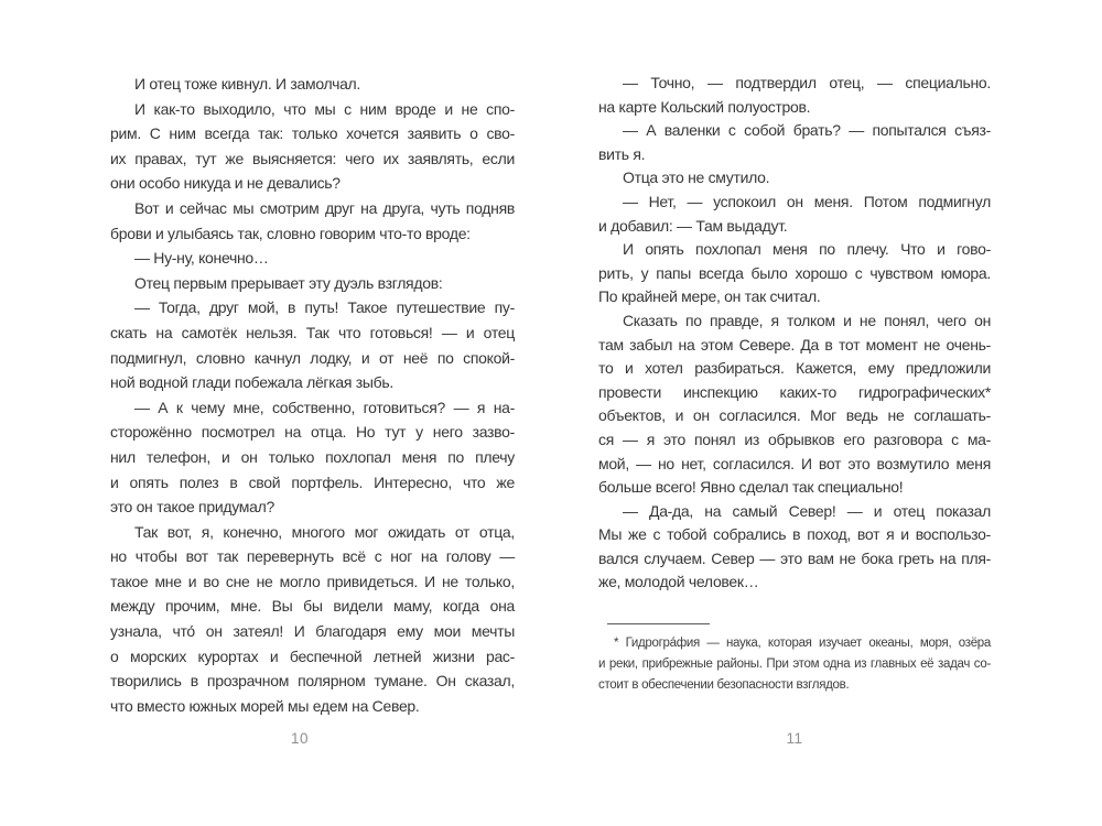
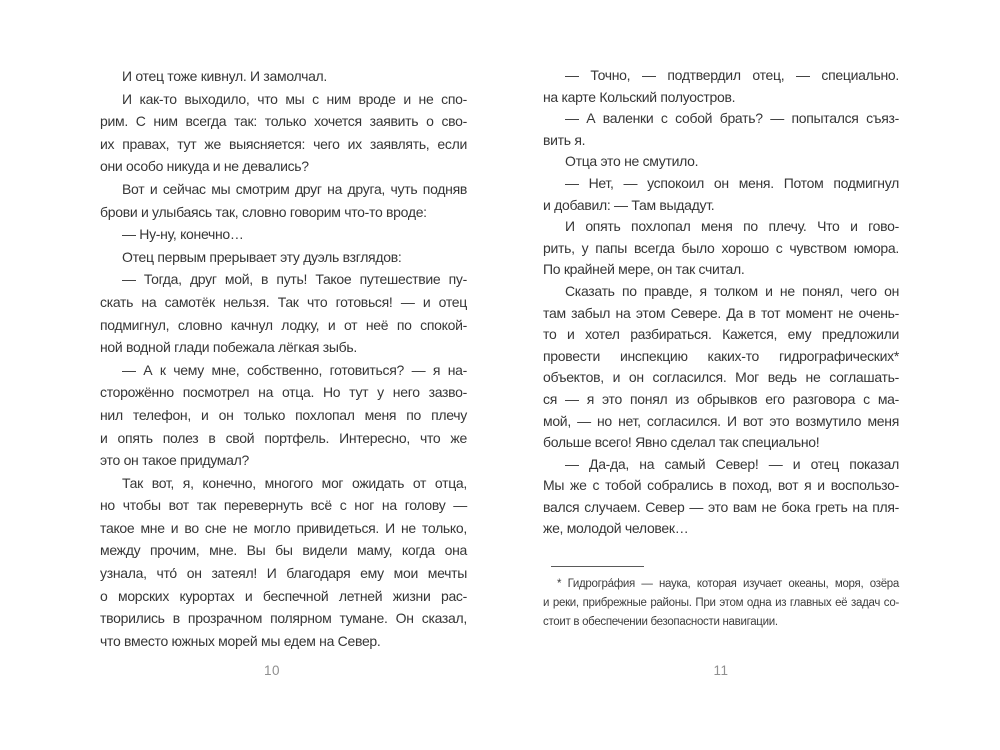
  И отец тоже кивнул. И замолчал.
  И как-то выходило, что мы с ним вроде и не спо-
  рим. С ним всегда так: только хочется заявить о сво-
  их правах, тут же выясняется: чего их заявлять, если
  они особо никуда и не девались?
  Вот и сейчас мы смотрим друг на друга, чуть подняв
  брови и улыбаясь так, словно говорим что-то вроде:
  — Ну-ну, конечно…
  Отец первым прерывает эту дуэль взглядов:
  — Тогда, друг мой, в путь! Такое путешествие пу-
  скать на самотёк нельзя. Так что готовься! — и отец
  подмигнул, словно качнул лодку, и от неё по спокой-
  ной водной глади побежала лёгкая зыбь.
  — А к чему мне, собственно, готовиться? — я на-
  сторожённо посмотрел на отца. Но тут у него зазво-
  нил телефон, и он только похлопал меня по плечу
  и опять полез в свой портфель. Интересно, что же
  это он такое придумал?
  Так вот, я, конечно, многого мог ожидать от отца,
  но чтобы вот так перевернуть всё с ног на голову —
  такое мне и во сне не могло привидеться. И не только,
  между прочим, мне. Вы бы видели маму, когда она
  узнала, что́ он затеял! И благодаря ему мои мечты
  о морских курортах и беспечной летней жизни рас-
  творились в прозрачном полярном тумане. Он сказал,
  что вместо южных морей мы едем на Север.
  — Точно, — подтвердил отец, — специально.
  на карте Кольский полуостров.
  — А валенки с собой брать? — попытался съяз-
  вить я.
  Отца это не смутило.
  — Нет, — успокоил он меня. Потом подмигнул
  и добавил: — Там выдадут.
  И опять похлопал меня по плечу. Что и гово-
  рить, у папы всегда было хорошо с чувством юмора.
  По крайней мере, он так считал.
  Сказать по правде, я толком и не понял, чего он
  там забыл на этом Севере. Да в тот момент не очень-
  то и хотел разбираться. Кажется, ему предложили
  провести инспекцию каких-то гидрографических*
  объектов, и он согласился. Мог ведь не соглашать-
  ся — я это понял из обрывков его разговора с ма-
  мой, — но нет, согласился. И вот это возмутило меня
  больше всего! Явно сделал так специально!
  — Да-да, на самый Север! — и отец показал
  Мы же с тобой собрались в поход, вот я и воспользо-
  вался случаем. Север — это вам не бока греть на пля-
  же, молодой человек…
  * Гидрогра́фия — наука, которая изучает океаны, моря, озёра
  и реки, прибрежные районы. При этом одна из главных её задач со-
- стоит в обеспечении безопасности взглядов.
+ стоит в обеспечении безопасности навигации.
  10
  11
